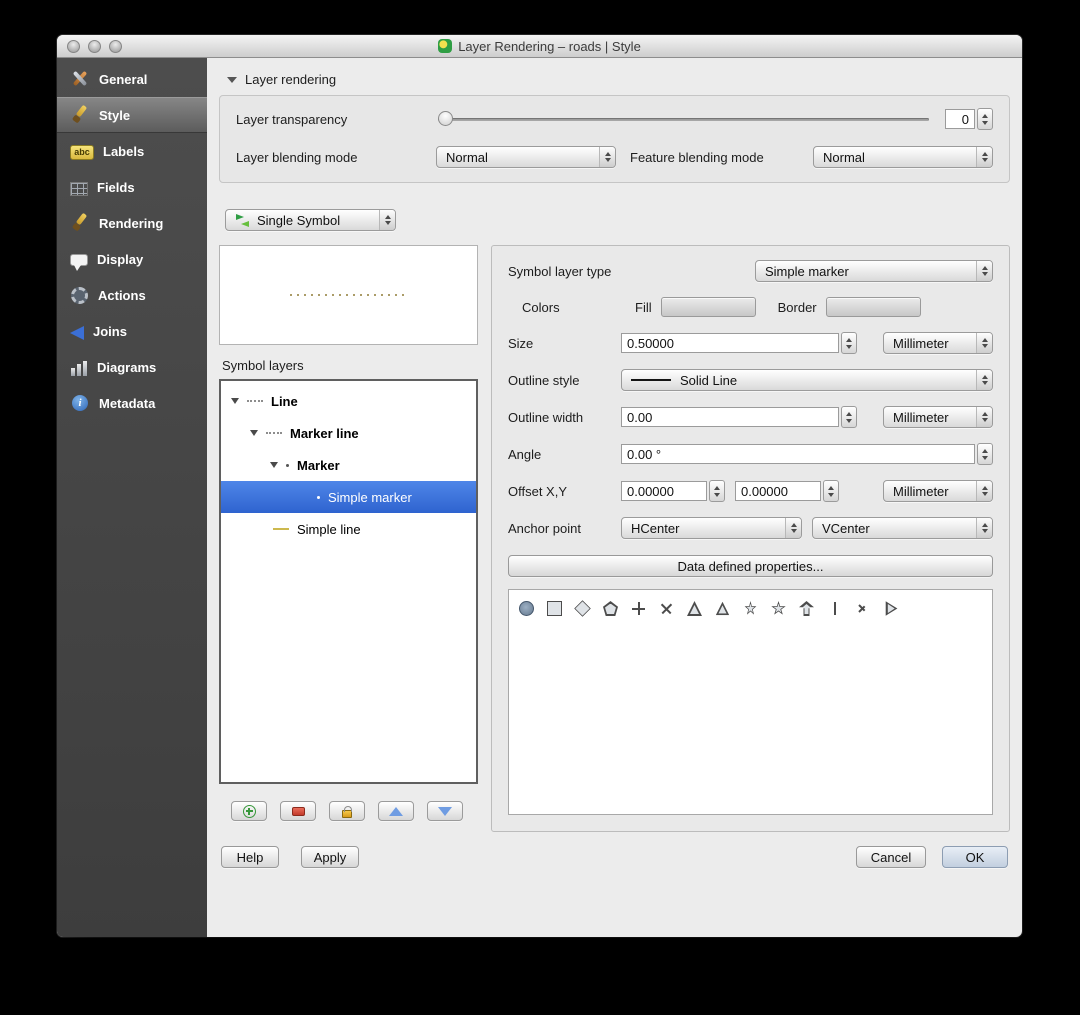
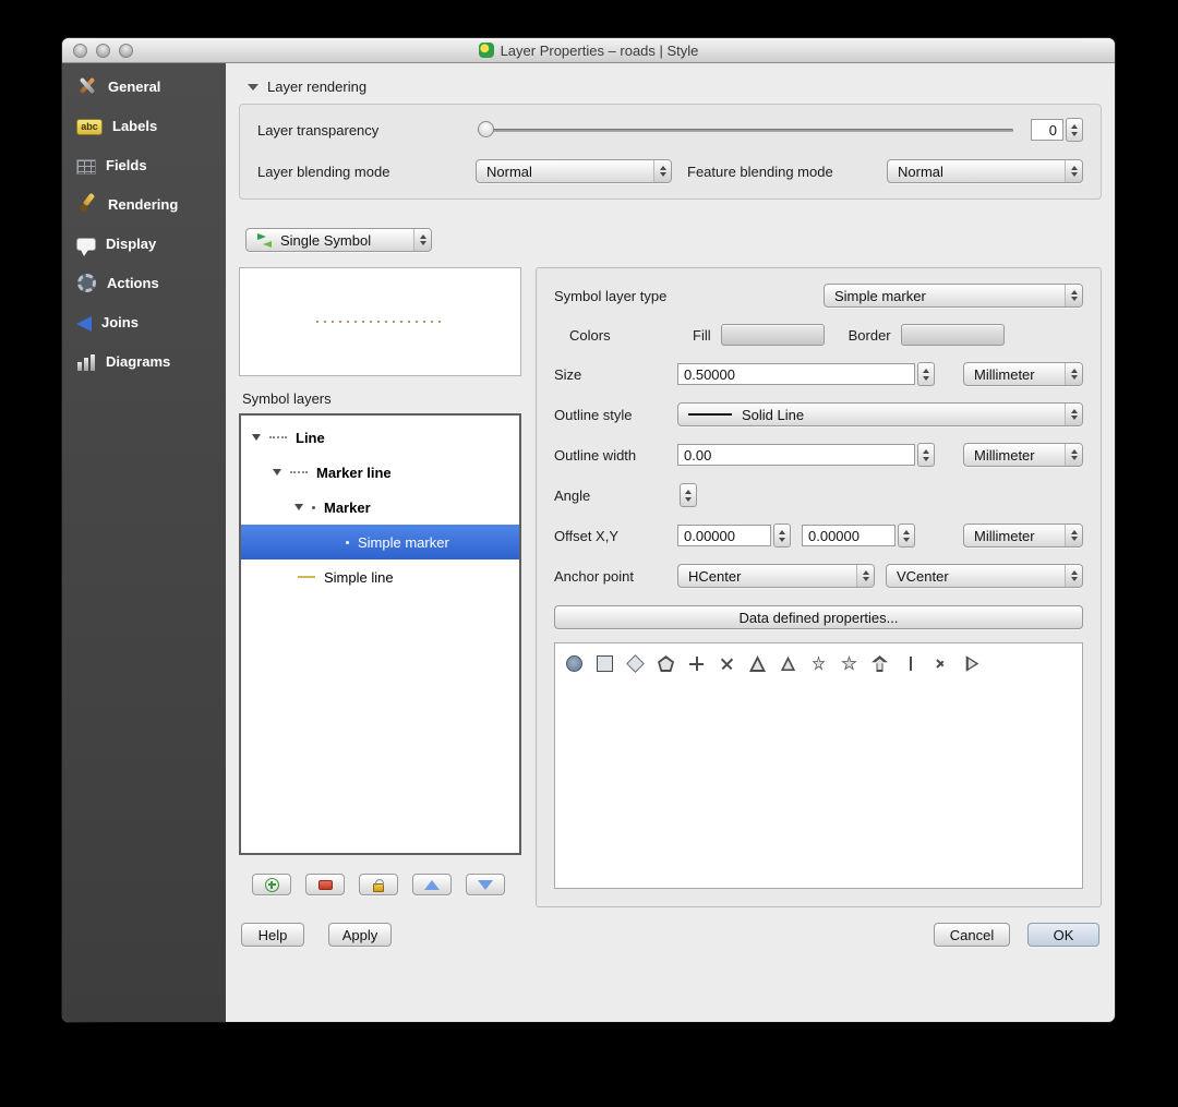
- Layer Rendering – roads | Style
+ Layer Properties – roads | Style
  General
- Style
  abc
  Labels
  Fields
  Rendering
  Display
  Actions
  Joins
  Diagrams
- i
- Metadata
  Layer rendering
  Layer transparency
  0
  Layer blending mode
  Normal
  Feature blending mode
  Normal
  Single Symbol
  Symbol layers
  Line
  Marker line
  Marker
  Simple marker
  Simple line
  Symbol layer type
  Simple marker
  Colors
  Fill
  Border
  Size
  0.50000
  Millimeter
  Outline style
  Solid Line
  Outline width
  0.00
  Millimeter
  Angle
- 0.00 °
  Offset X,Y
  0.00000
  0.00000
  Millimeter
  Anchor point
  HCenter
  VCenter
  Data defined properties...
  Help
  Apply
  Cancel
  OK
